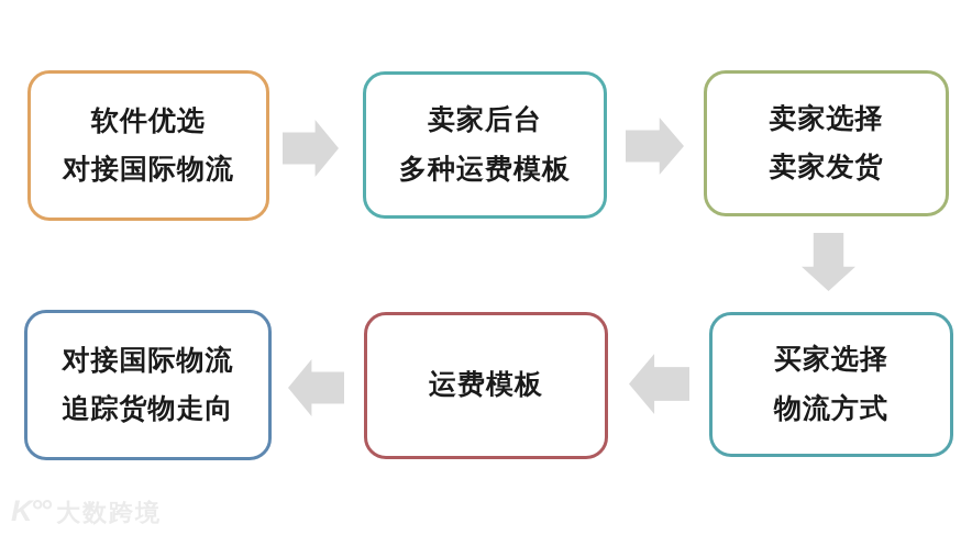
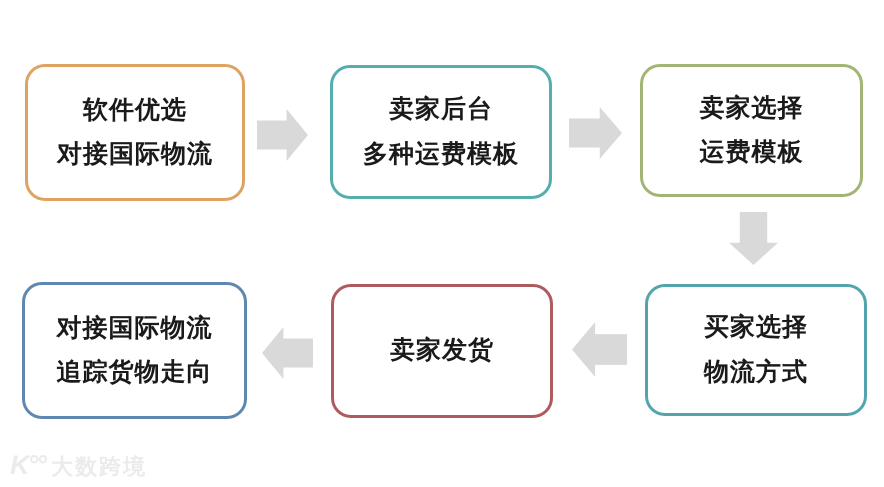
  软件优选
  对接国际物流
  卖家后台
  多种运费模板
  卖家选择
- 卖家发货
+ 运费模板
  买家选择
  物流方式
- 运费模板
+ 卖家发货
  对接国际物流
  追踪货物走向
